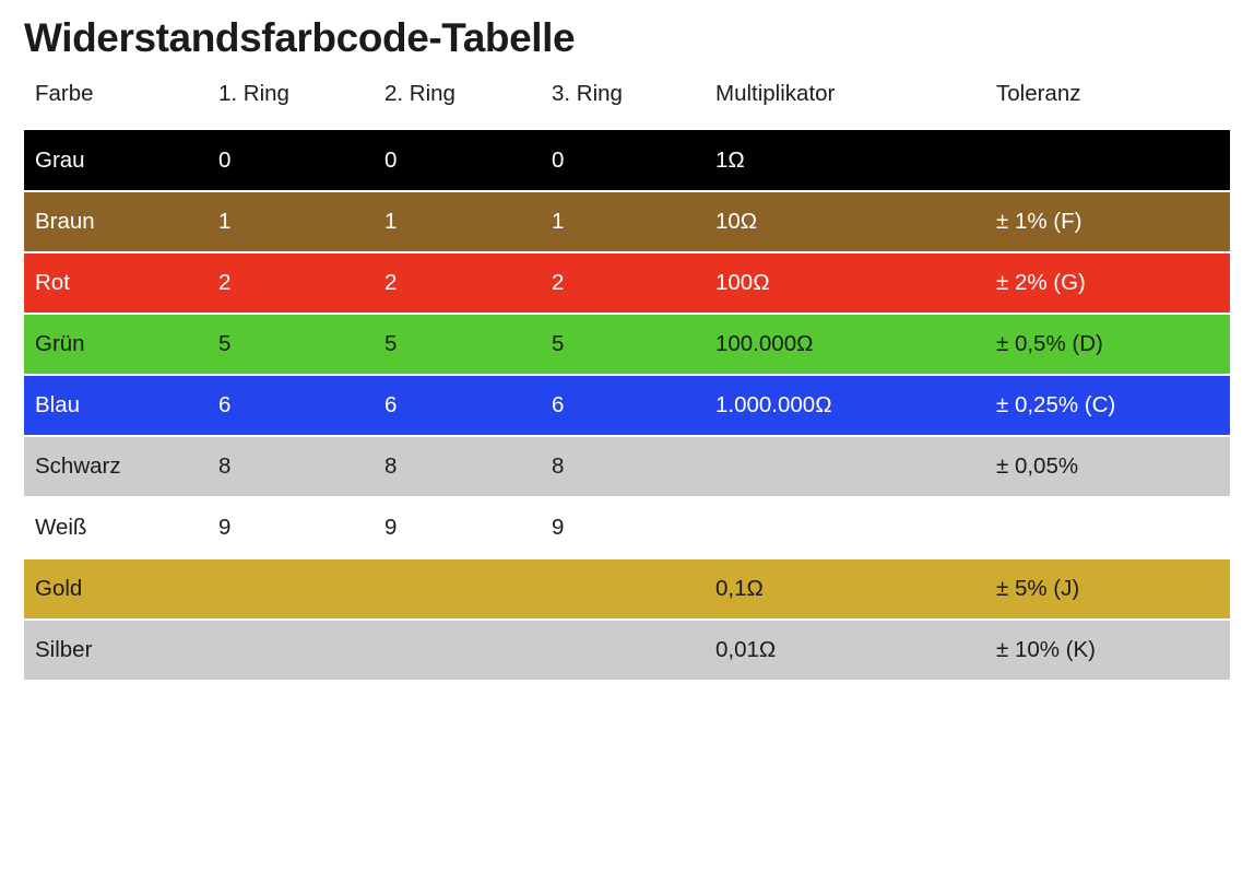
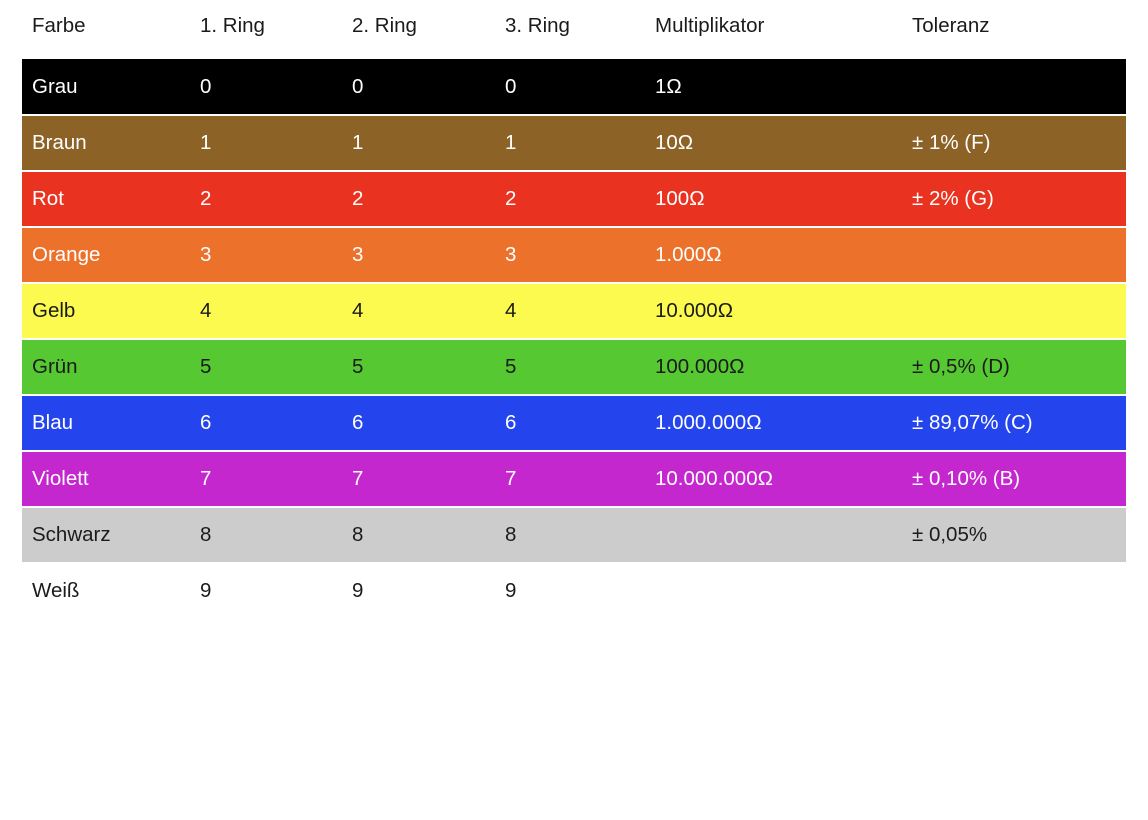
- Widerstandsfarbcode-Tabelle
  Farbe	1. Ring	2. Ring	3. Ring	Multiplikator	Toleranz
  Grau	0	0	0	1Ω
  Braun	1	1	1	10Ω	± 1% (F)
  Rot	2	2	2	100Ω	± 2% (G)
+ Orange	3	3	3	1.000Ω
+ Gelb	4	4	4	10.000Ω
  Grün	5	5	5	100.000Ω	± 0,5% (D)
- Blau	6	6	6	1.000.000Ω	± 0,25% (C)
+ Blau	6	6	6	1.000.000Ω	± 89,07% (C)
+ Violett	7	7	7	10.000.000Ω	± 0,10% (B)
  Schwarz	8	8	8		± 0,05%
  Weiß	9	9	9
- Gold				0,1Ω	± 5% (J)
- Silber				0,01Ω	± 10% (K)
